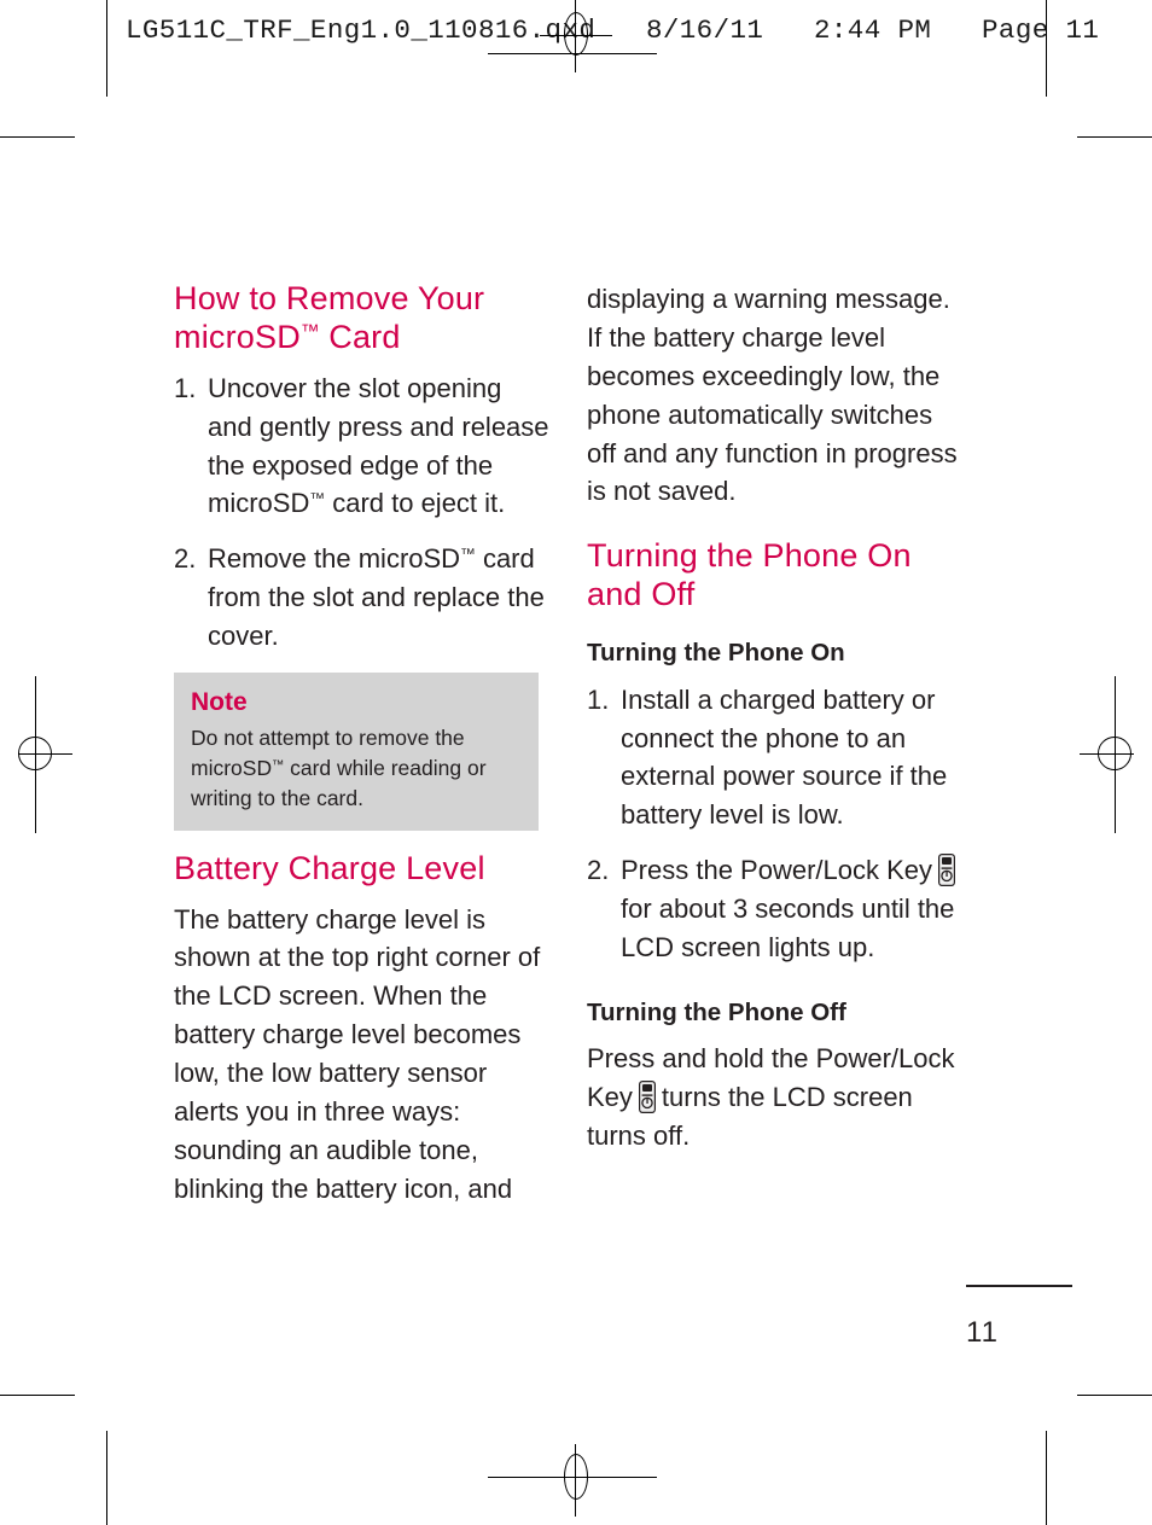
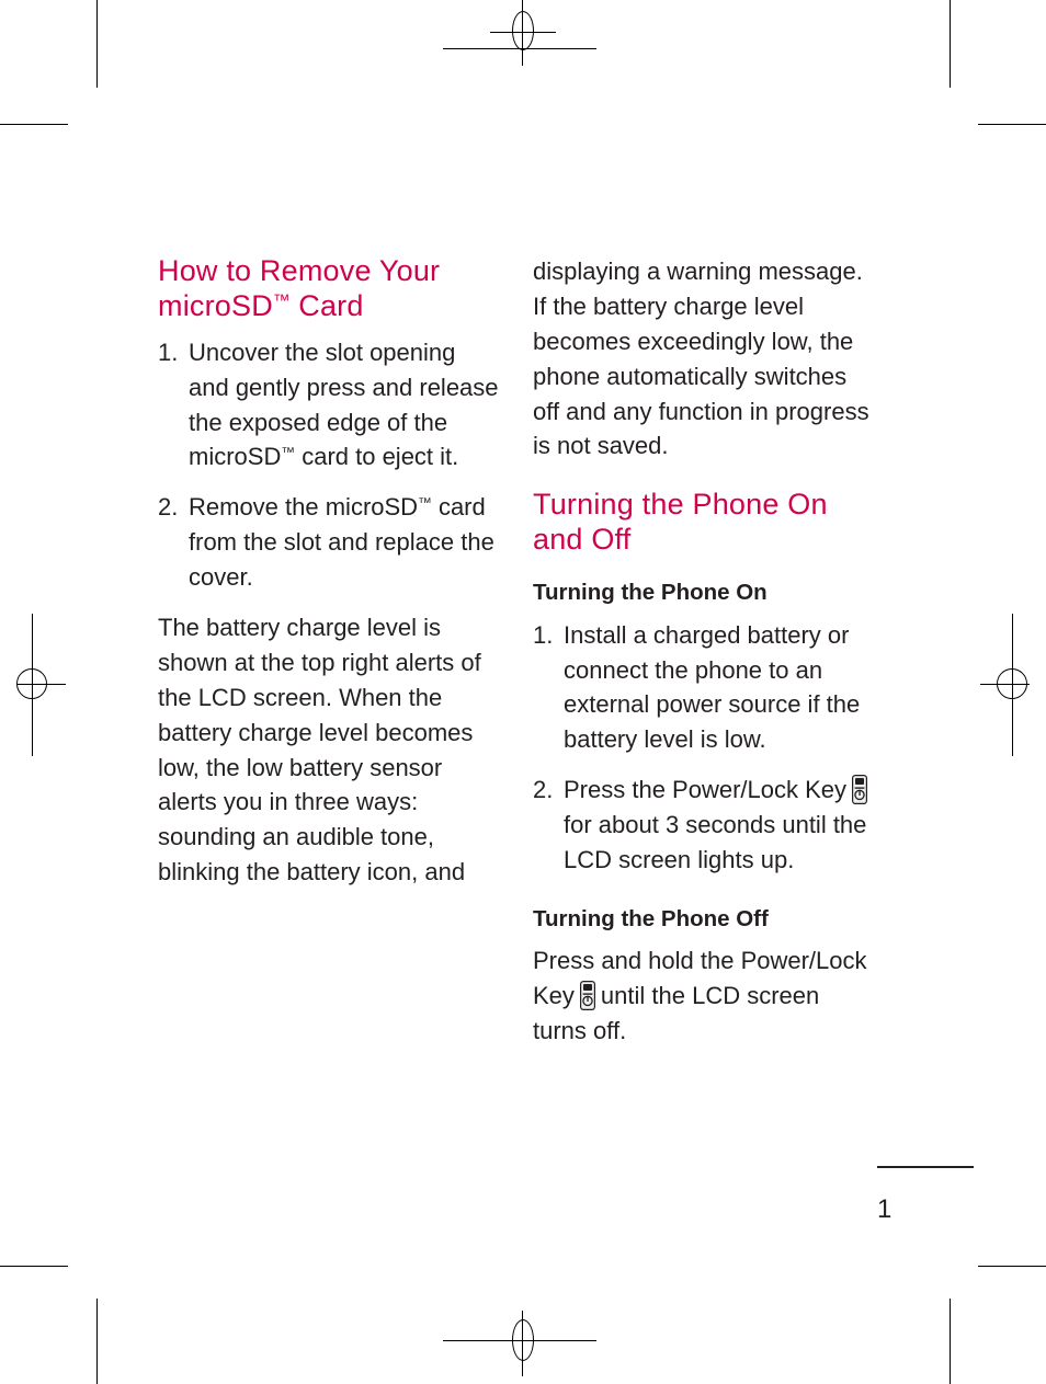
- LG511C_TRF_Eng1.0_110816.qxd 8/16/11 2:44 PM Page 11
  How to Remove Your
  microSD™ Card
  1.
  Uncover the slot opening and gently press and release the exposed edge of the microSD™ card to eject it.
  2.
  Remove the microSD™ card from the slot and replace the cover.
- Note
- Do not attempt to remove the microSD™ card while reading or writing to the card.
- Battery Charge Level
- The battery charge level is shown at the top right corner of the LCD screen. When the battery charge level becomes low, the low battery sensor alerts you in three ways: sounding an audible tone, blinking the battery icon, and
+ The battery charge level is shown at the top right alerts of the LCD screen. When the battery charge level becomes low, the low battery sensor alerts you in three ways: sounding an audible tone, blinking the battery icon, and
  displaying a warning message. If the battery charge level becomes exceedingly low, the phone automatically switches off and any function in progress is not saved.
  Turning the Phone On
  and Off
  Turning the Phone On
  1.
  Install a charged battery or connect the phone to an external power source if the battery level is low.
  2.
  Press the Power/Lock Keyfor about 3 seconds until the LCD screen lights up.
  Turning the Phone Off
- Press and hold the Power/Lock Key turns the LCD screen turns off.
+ Press and hold the Power/Lock Key until the LCD screen turns off.
- 11
+ 1
